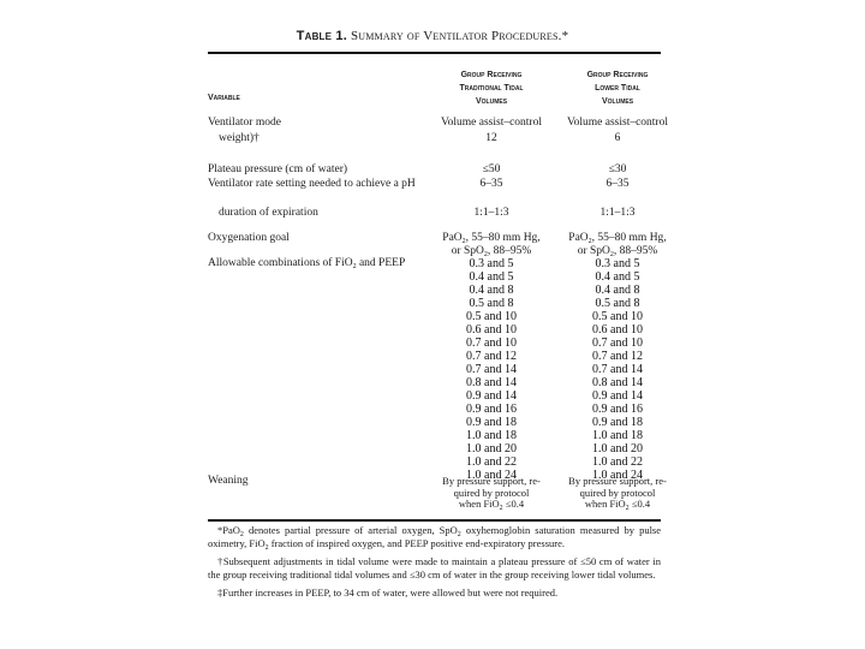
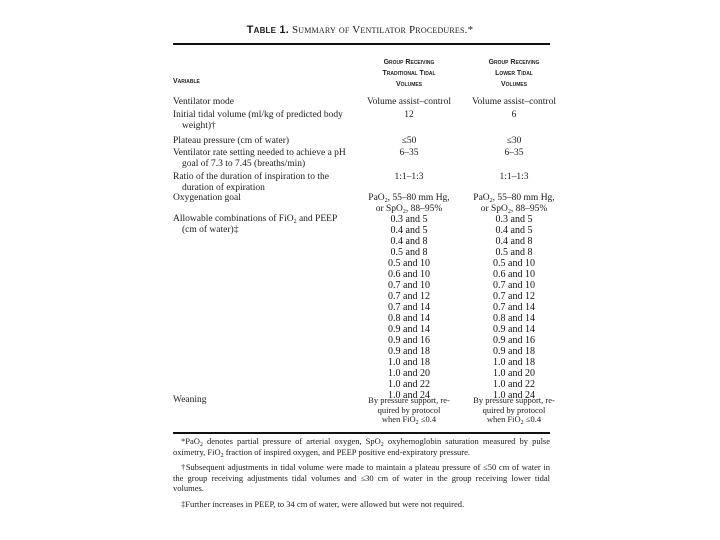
  Table 1. Summary of Ventilator Procedures.*
  Ventilator mode
  Volume assist–control
  Volume assist–control
+ Initial tidal volume (ml/kg of predicted body
  weight)†
  12
  6
  Plateau pressure (cm of water)
  ≤50
  ≤30
  Ventilator rate setting needed to achieve a pH
+ goal of 7.3 to 7.45 (breaths/min)
  6–35
  6–35
+ Ratio of the duration of inspiration to the
  duration of expiration
  1:1–1:3
  1:1–1:3
  Oxygenation goal
  PaO , 55–80 mm Hg,
  or SpO , 88–95%
  PaO , 55–80 mm Hg,
  or SpO , 88–95%
  Allowable combinations of FiO and PEEP
+ (cm of water)‡
  0.3 and 5
  0.4 and 5
  0.4 and 8
  0.5 and 8
  0.5 and 10
  0.6 and 10
  0.7 and 10
  0.7 and 12
  0.7 and 14
  0.8 and 14
  0.9 and 14
  0.9 and 16
  0.9 and 18
  1.0 and 18
  1.0 and 20
  1.0 and 22
  1.0 and 24
  0.3 and 5
  0.4 and 5
  0.4 and 8
  0.5 and 8
  0.5 and 10
  0.6 and 10
  0.7 and 10
  0.7 and 12
  0.7 and 14
  0.8 and 14
  0.9 and 14
  0.9 and 16
  0.9 and 18
  1.0 and 18
  1.0 and 20
  1.0 and 22
  1.0 and 24
  Weaning
  By pressure support, re-
  quired by protocol
  when FiO ≤0.4
  By pressure support, re-
  quired by protocol
  when FiO ≤0.4
  *PaO denotes partial pressure of arterial oxygen, SpO oxyhemoglobin saturation measured by pulse oximetry, FiO fraction of inspired oxygen, and PEEP positive end-expiratory pressure.
- †Subsequent adjustments in tidal volume were made to maintain a plateau pressure of ≤50 cm of water in the group receiving traditional tidal volumes and ≤30 cm of water in the group receiving lower tidal volumes.
+ †Subsequent adjustments in tidal volume were made to maintain a plateau pressure of ≤50 cm of water in the group receiving adjustments tidal volumes and ≤30 cm of water in the group receiving lower tidal volumes.
  ‡Further increases in PEEP, to 34 cm of water, were allowed but were not required.
